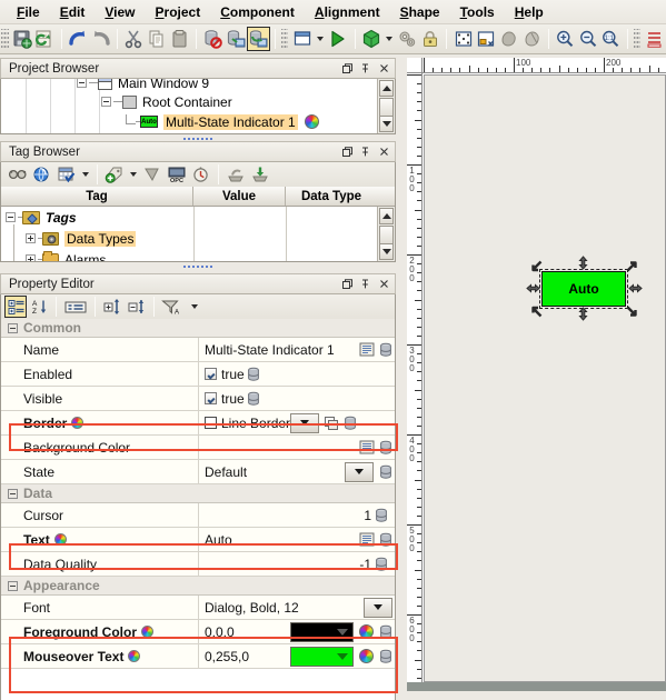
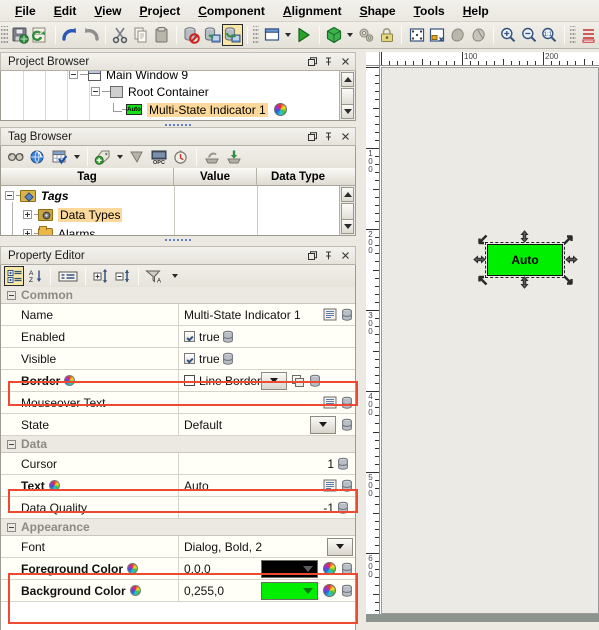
  File
  Edit
  View
  Project
  Component
  Alignment
  Shape
  Tools
  Help
  Project Browser
  Main Window 9
  Root Container
  Multi-State Indicator 1
  Tag Browser
  Tag
  Value
  Data Type
  Tags
  Data Types
  Alarms
  Property Editor
  Common
  Name
  Multi-State Indicator 1
  Enabled
  true
  Visible
  true
  Border
  Line Border
- Background Color
+ Mouseover Text
  State
  Default
  Data
  Cursor
  1
  Text
  Auto
  Data Quality
  -1
  Appearance
  Font
- Dialog, Bold, 12
+ Dialog, Bold, 2
  Foreground Color
  0,0,0
- Mouseover Text
+ Background Color
  0,255,0
  100
  200
  1
  0
  0
  2
  0
  0
  3
  0
  0
  4
  0
  0
  5
  0
  0
  6
  0
  0
  Auto
